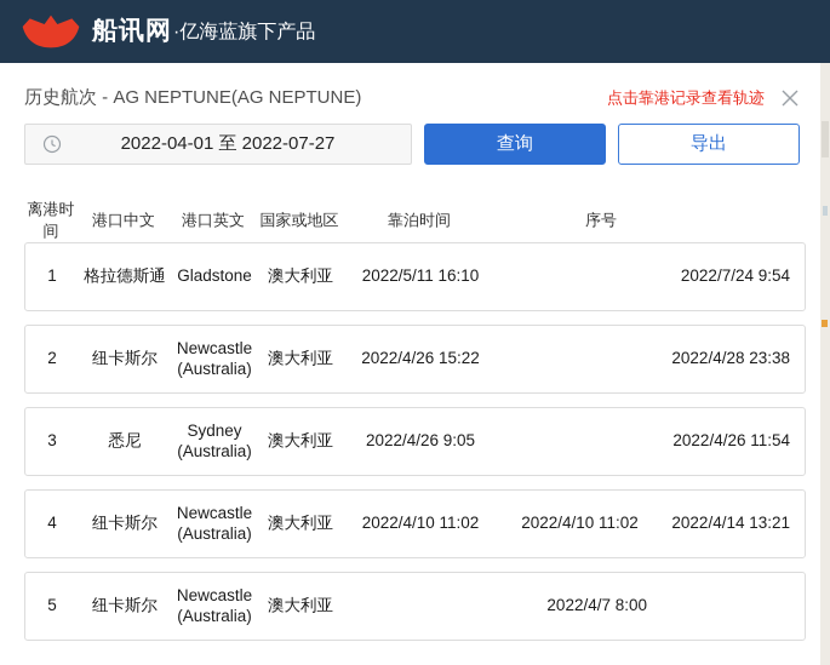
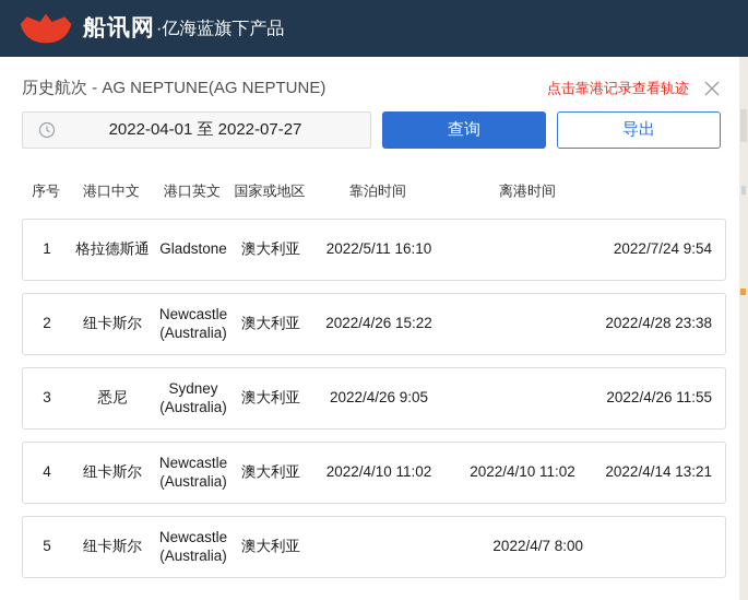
  船讯网
  ·亿海蓝旗下产品
  历史航次 - AG NEPTUNE(AG NEPTUNE)
  点击靠港记录查看轨迹
  2022-04-01 至 2022-07-27
  查询
  导出
- 离港时间
+ 序号
  港口中文
  港口英文
  国家或地区
  靠泊时间
- 序号
+ 离港时间
  1
  格拉德斯通
  Gladstone
  澳大利亚
  2022/5/11 16:10
  2022/7/24 9:54
  2
  纽卡斯尔
  Newcastle (Australia)
  澳大利亚
  2022/4/26 15:22
  2022/4/28 23:38
  3
  悉尼
  Sydney (Australia)
  澳大利亚
  2022/4/26 9:05
- 2022/4/26 11:54
+ 2022/4/26 11:55
  4
  纽卡斯尔
  Newcastle (Australia)
  澳大利亚
  2022/4/10 11:02
  2022/4/10 11:02
  2022/4/14 13:21
  5
  纽卡斯尔
  Newcastle (Australia)
  澳大利亚
  2022/4/7 8:00
